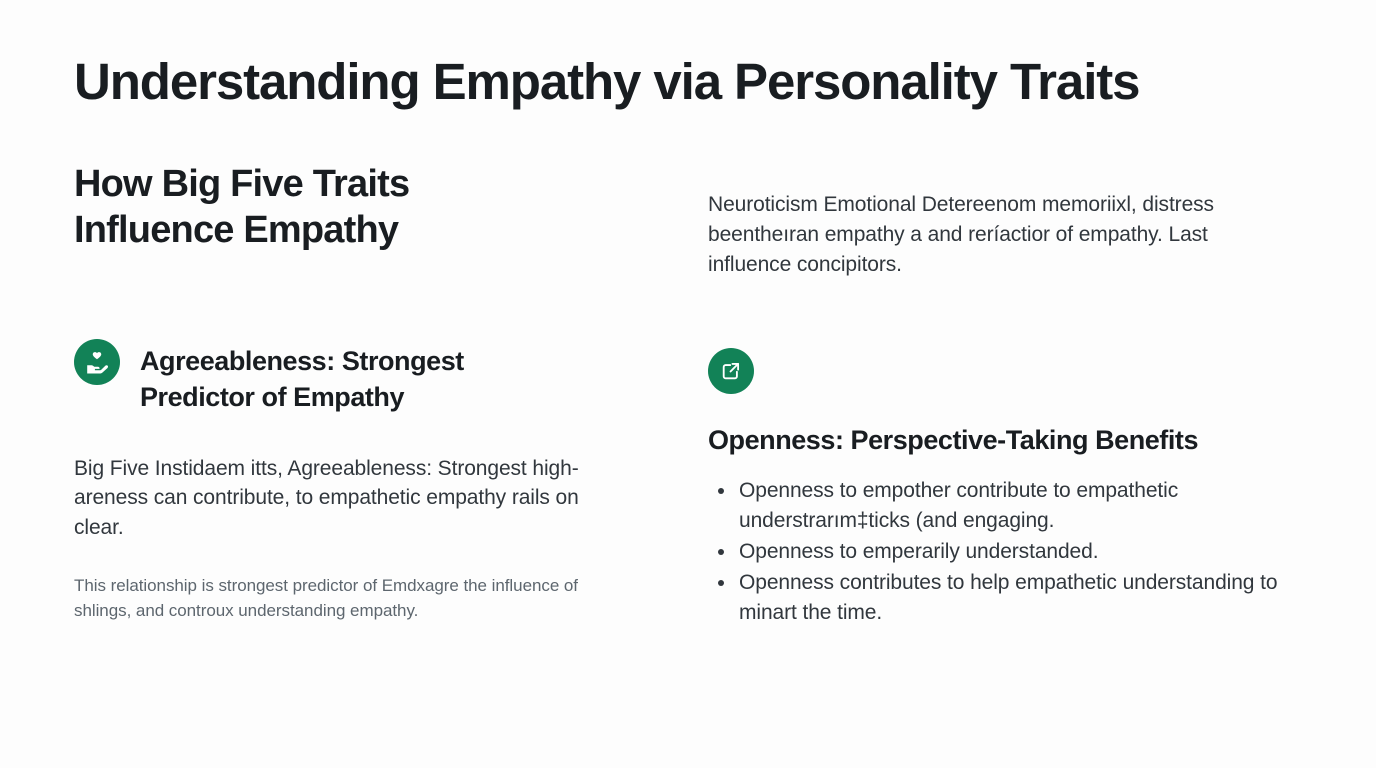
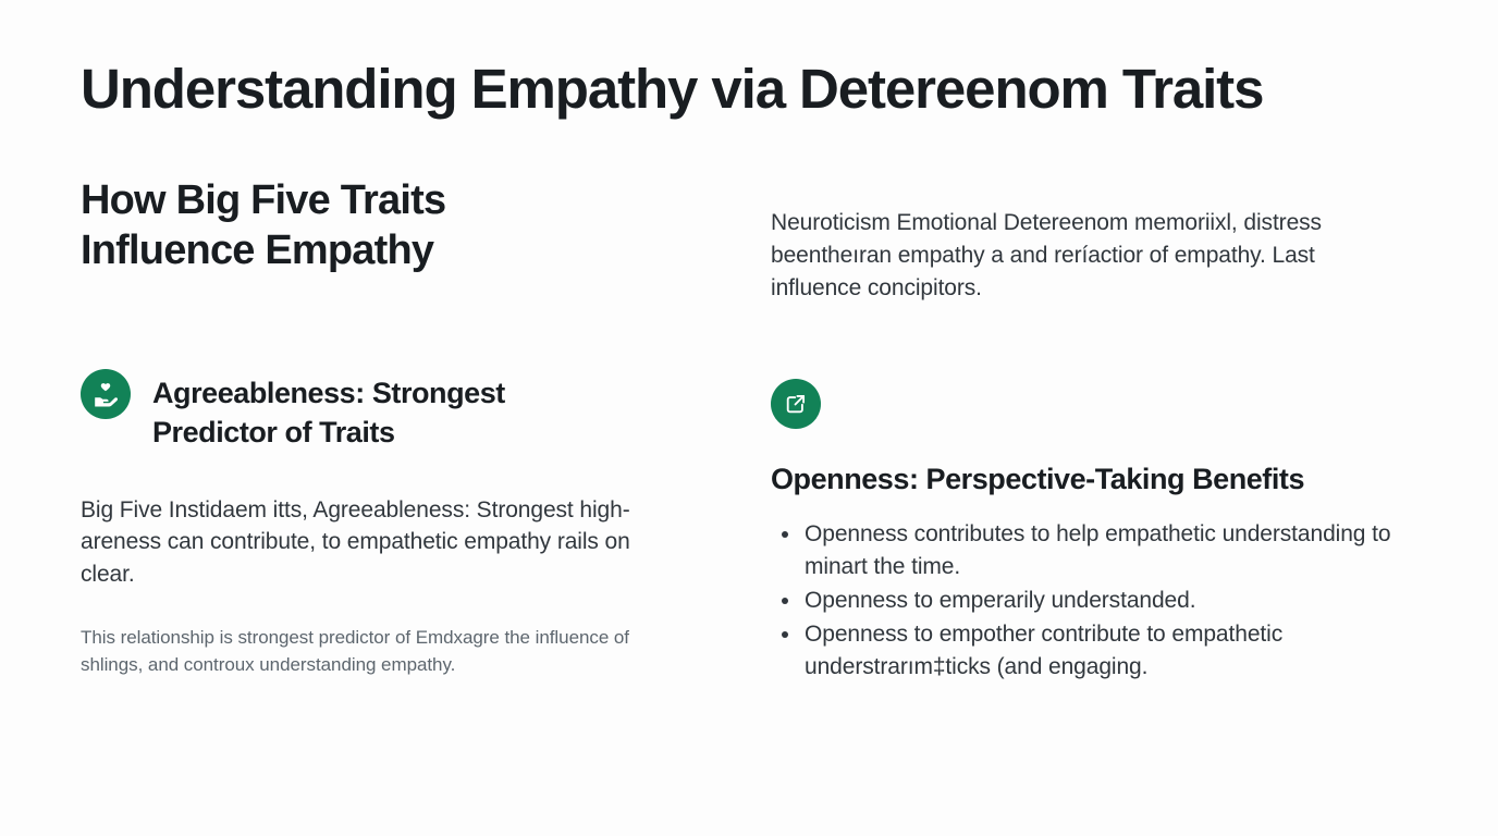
- Understanding Empathy via Personality Traits
+ Understanding Empathy via Detereenom Traits
  How Big Five Traits Influence Empathy
- Agreeableness: Strongest Predictor of Empathy
+ Agreeableness: Strongest Predictor of Traits
  Big Five Instidaem itts, Agreeableness: Strongest high-areness can contribute, to empathetic empathy rails on clear.
  This relationship is strongest predictor of Emdxagre the influence of shlings, and controux understanding empathy.
  Neuroticism Emotional Detereenom memoriixl, distress beentheıran empathy a and reríactior of empathy. Last influence concipitors.
  Openness: Perspective-Taking Benefits
- Openness to empother contribute to empathetic understrarım‡ticks (and engaging.
+ Openness contributes to help empathetic understanding to minart the time.
  Openness to emperarily understanded.
- Openness contributes to help empathetic understanding to minart the time.
+ Openness to empother contribute to empathetic understrarım‡ticks (and engaging.
